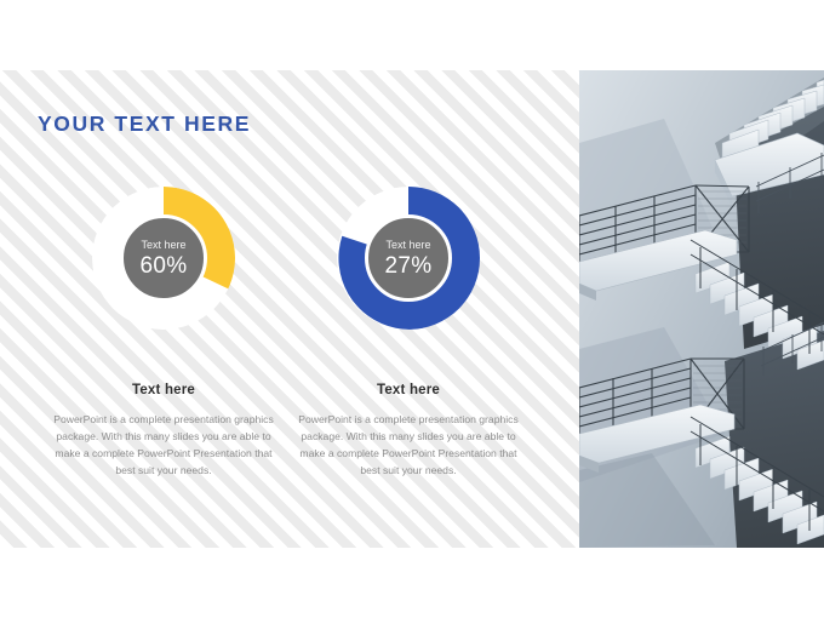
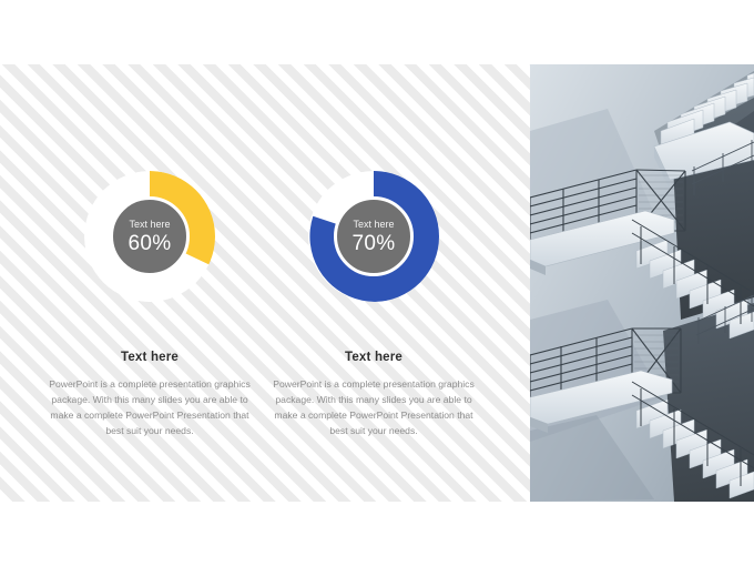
- YOUR TEXT HERE
  Text here
  60%
  Text here
- 27%
+ 70%
  Text here
  PowerPoint is a complete presentation graphics package. With this many slides you are able to make a complete PowerPoint Presentation that best suit your needs.
  Text here
  PowerPoint is a complete presentation graphics package. With this many slides you are able to make a complete PowerPoint Presentation that best suit your needs.
